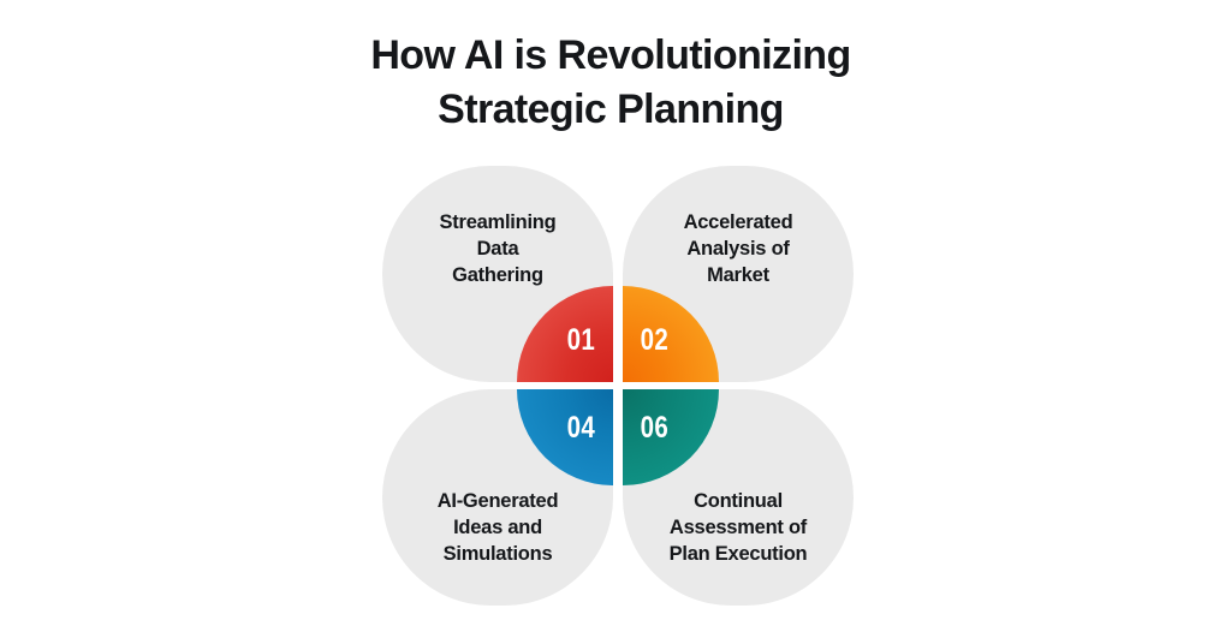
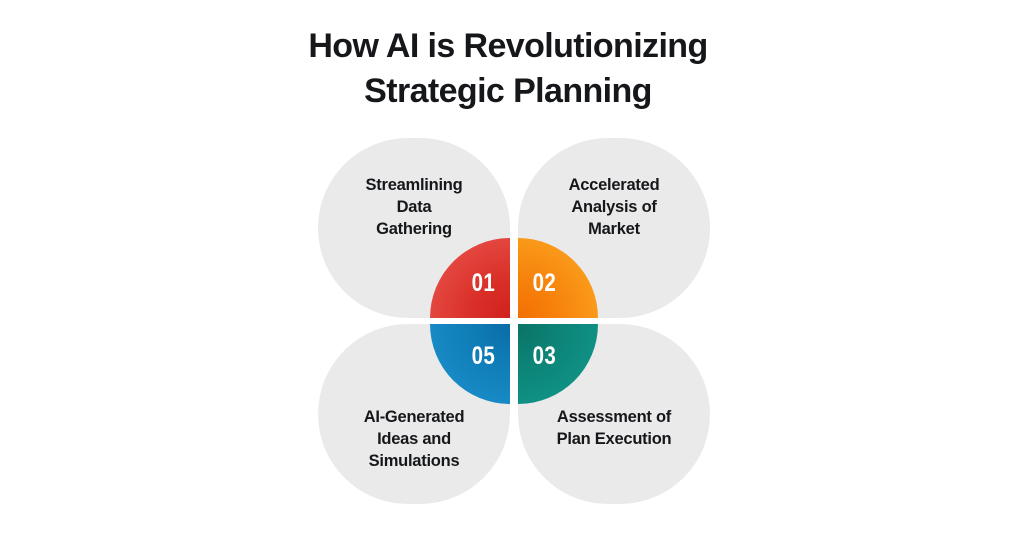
  How AI is Revolutionizing
  Strategic Planning
  Streamlining
  Data
  Gathering
  01
  Accelerated
  Analysis of
  Market
  02
- Continual
  Assessment of
  Plan Execution
- 06
+ 03
  AI-Generated
  Ideas and
  Simulations
- 04
+ 05
